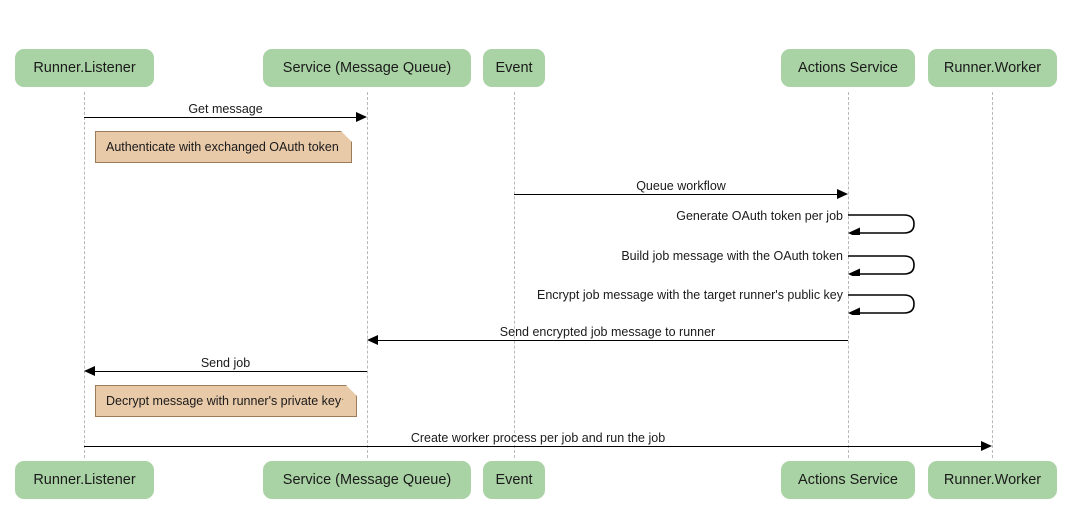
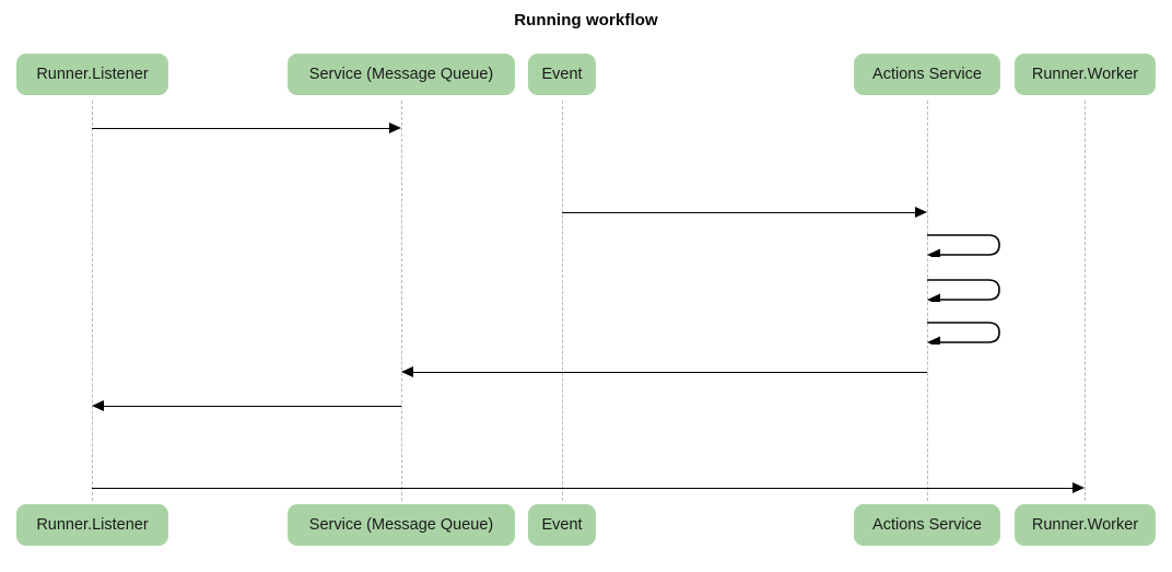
+ Running workflow
  Runner.Listener
  Service (Message Queue)
  Event
  Actions Service
  Runner.Worker
  Runner.Listener
  Service (Message Queue)
  Event
  Actions Service
  Runner.Worker
- Get message
- Authenticate with exchanged OAuth token
- Queue workflow
- Generate OAuth token per job
- Build job message with the OAuth token
- Encrypt job message with the target runner's public key
- Send encrypted job message to runner
- Send job
- Decrypt message with runner's private key
- Create worker process per job and run the job
